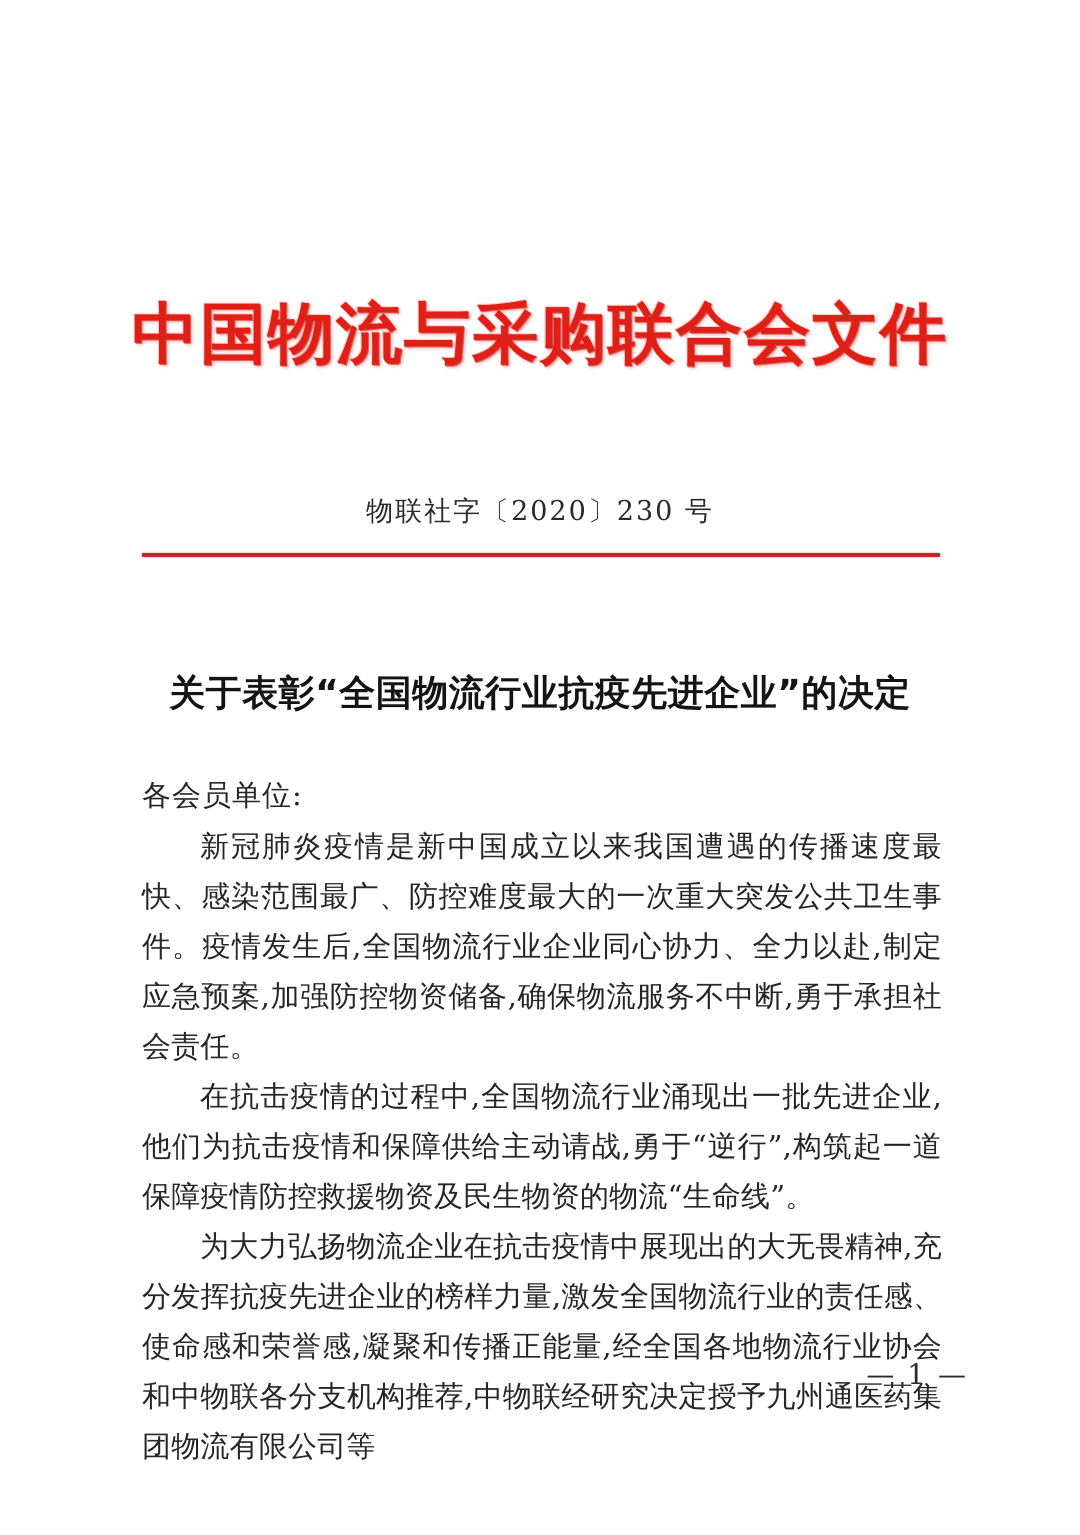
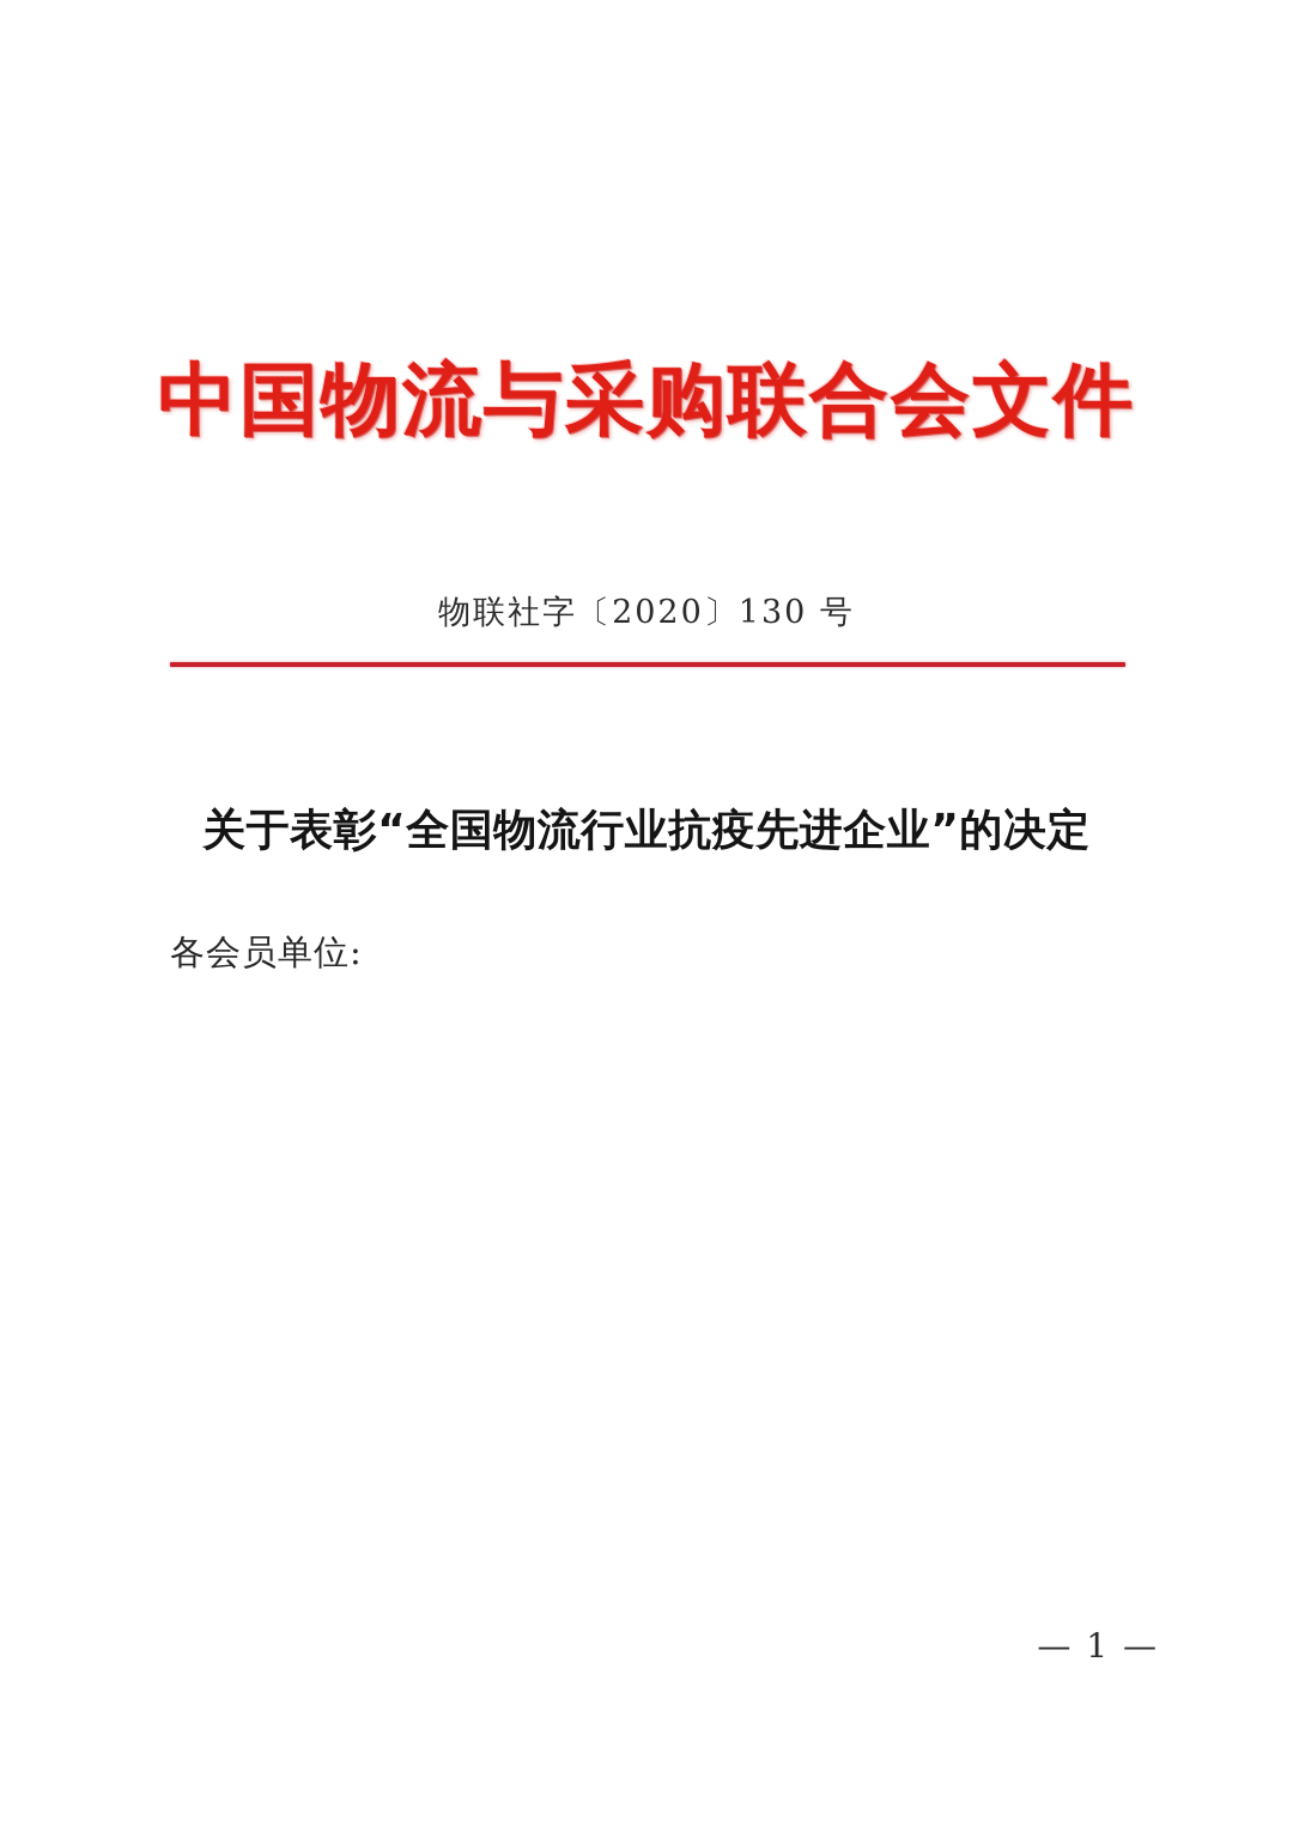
  中国物流与采购联合会文件
- 物联社字〔2020〕230 号
+ 物联社字〔2020〕130 号
  关于表彰“全国物流行业抗疫先进企业”的决定
  各会员单位:
- 新冠肺炎疫情是新中国成立以来我国遭遇的传播速度最快、感染范围最广、防控难度最大的一次重大突发公共卫生事件。疫情发生后,全国物流行业企业同心协力、全力以赴,制定应急预案,加强防控物资储备,确保物流服务不中断,勇于承担社会责任。
- 在抗击疫情的过程中,全国物流行业涌现出一批先进企业,他们为抗击疫情和保障供给主动请战,勇于“逆行”,构筑起一道保障疫情防控救援物资及民生物资的物流“生命线”。
- 为大力弘扬物流企业在抗击疫情中展现出的大无畏精神,充分发挥抗疫先进企业的榜样力量,激发全国物流行业的责任感、使命感和荣誉感,凝聚和传播正能量,经全国各地物流行业协会和中物联各分支机构推荐,中物联经研究决定授予九州通医药集团物流有限公司等
  — 1 —
